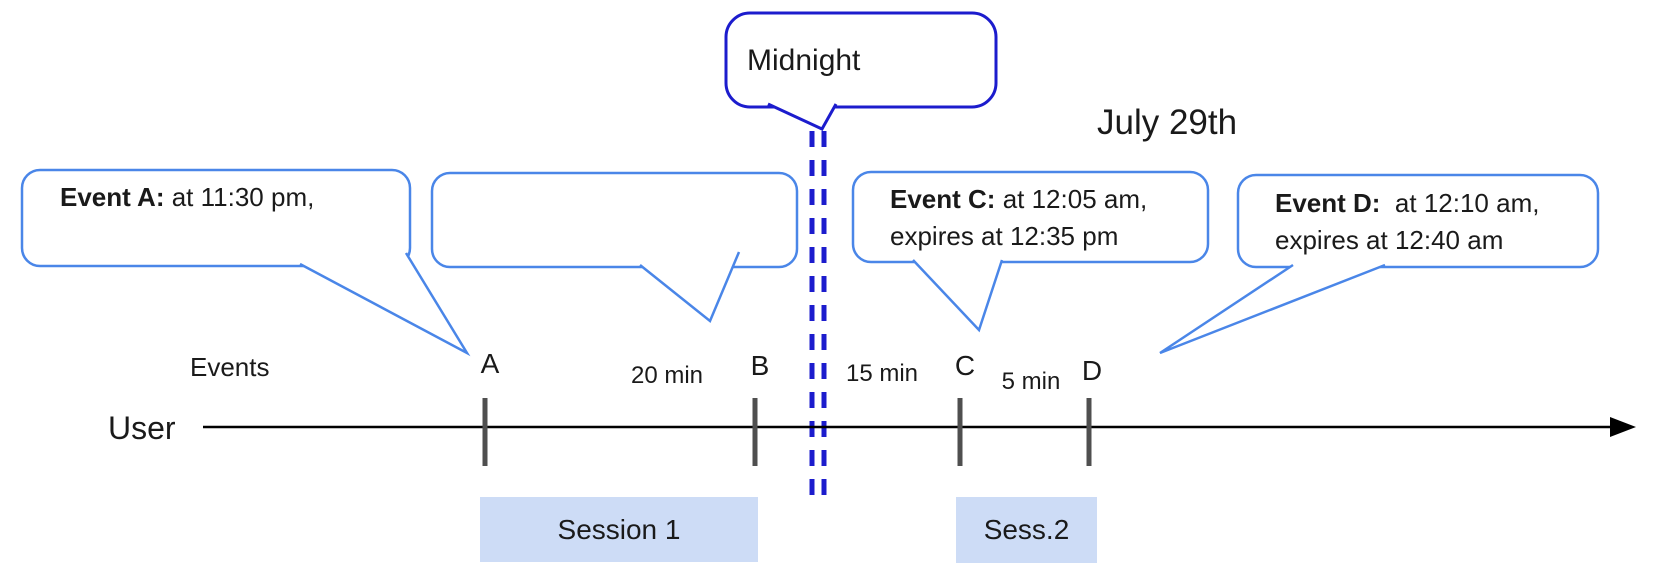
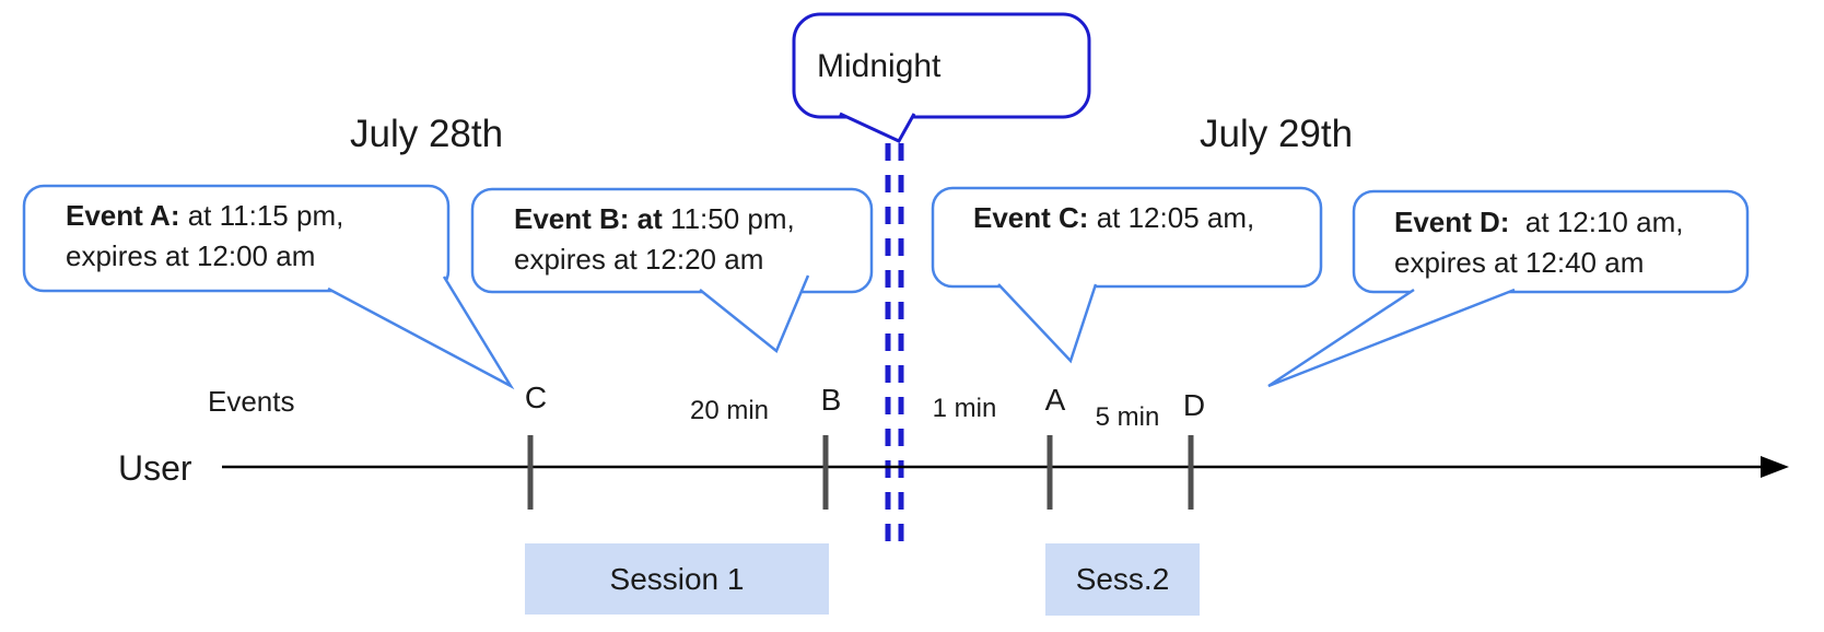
+ July 28th
  July 29th
  Midnight
- Event A: at 11:30 pm,
+ Event A: at 11:15 pm,
+ expires at 12:00 am
+ Event B: at 11:50 pm,
+ expires at 12:20 am
  Event C: at 12:05 am,
- expires at 12:35 pm
  Event D: at 12:10 am,
  expires at 12:40 am
  Events
  User
- A
+ C
  B
- C
+ A
  D
  20 min
- 15 min
+ 1 min
  5 min
  Session 1
  Sess.2
